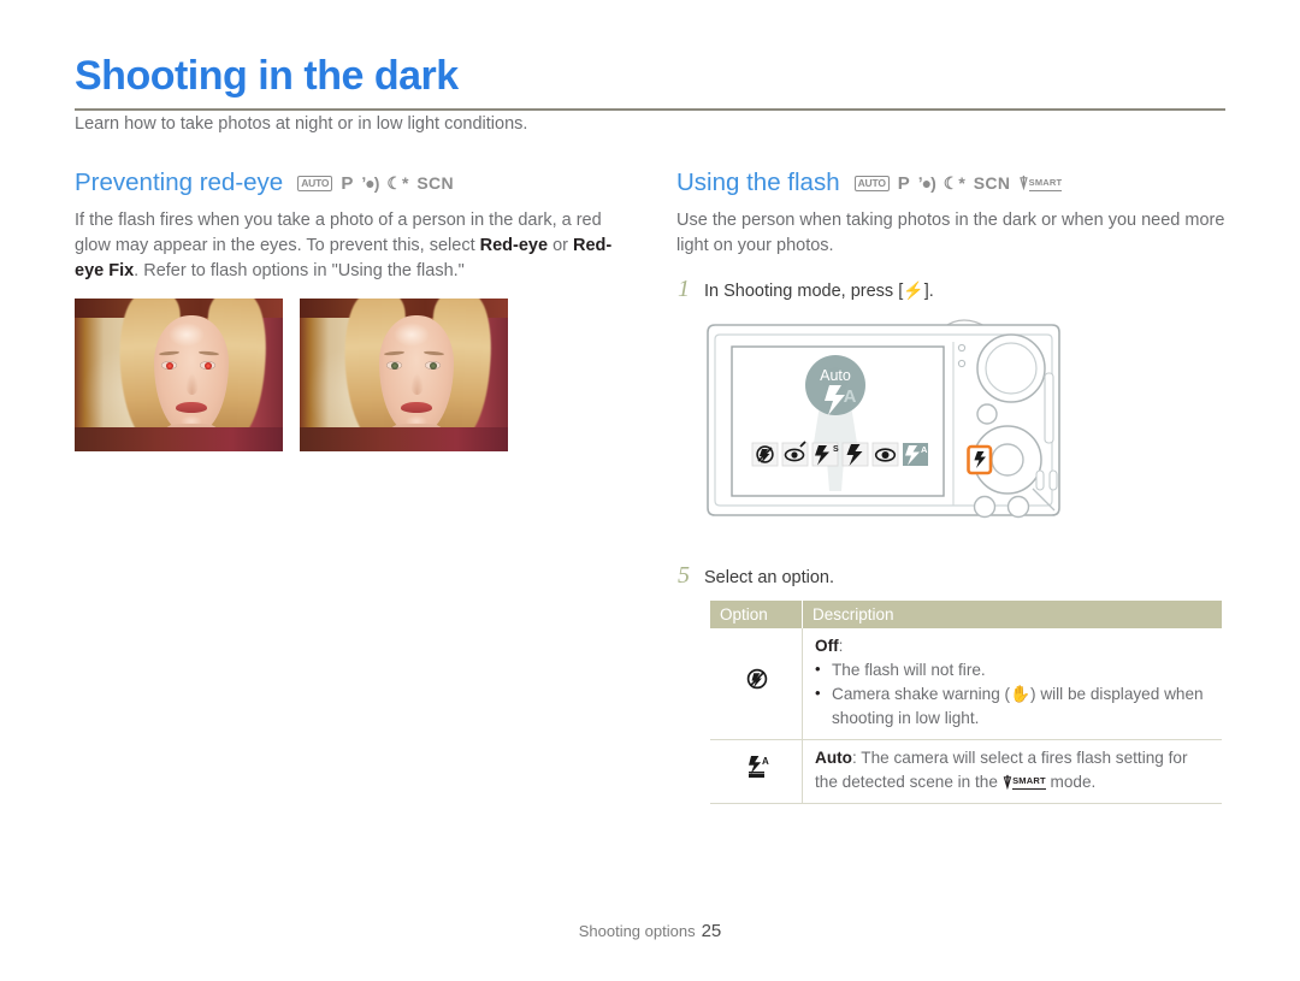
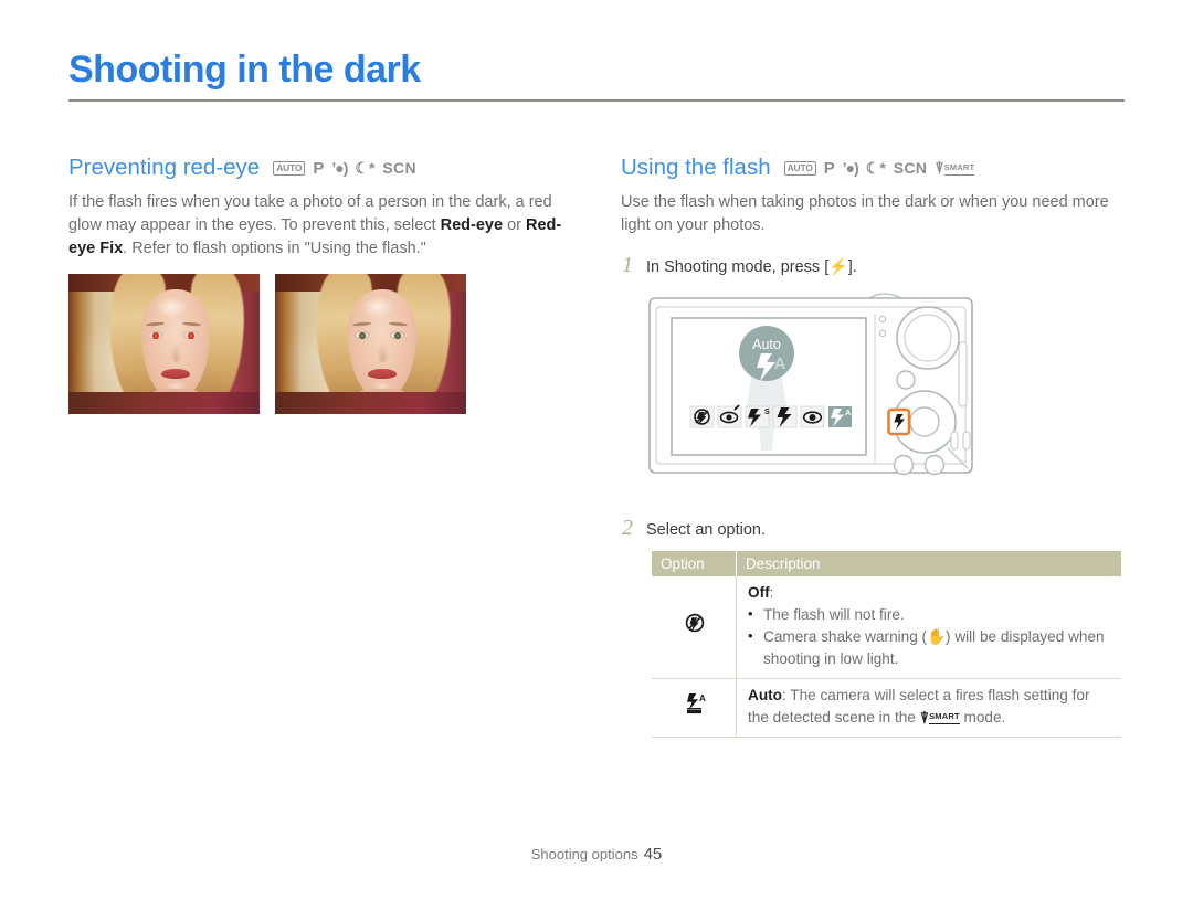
  Shooting in the dark
- Learn how to take photos at night or in low light conditions.
  Preventing red-eye
  AUTO
  P
  ʼ●)
  ☾*
  SCN
  If the flash fires when you take a photo of a person in the dark, a red glow may appear in the eyes. To prevent this, select Red-eye or Red-eye Fix. Refer to flash options in "Using the flash."
  Using the flash
  AUTO
  P
  ʼ●)
  ☾*
  SCN
  ⍒
  SMART
- Use the person when taking photos in the dark or when you need more light on your photos.
+ Use the flash when taking photos in the dark or when you need more light on your photos.
  1
  In Shooting mode, press [⚡].
  Auto
  A
  A
- 5
+ 2
  Select an option.
  Option	Description
  	Off: The flash will not fire. Camera shake warning (✋) will be displayed when shooting in low light.
  A	Auto: The camera will select a fires flash setting for the detected scene in the ⍒SMART mode.
- Shooting options 25
+ Shooting options 45
